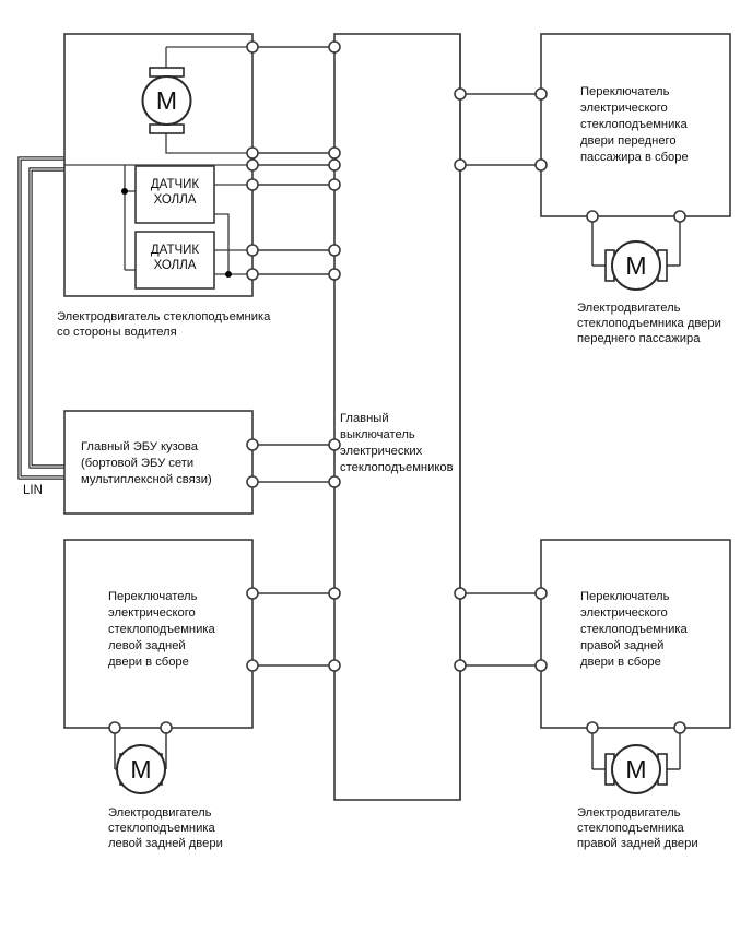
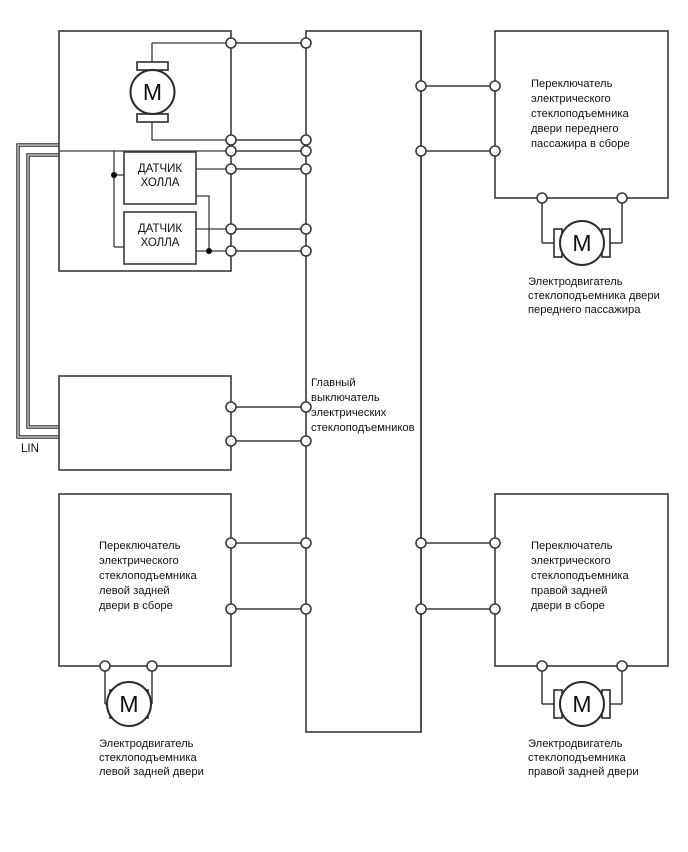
  LIN
  Главный
  выключатель
  электрических
  стеклоподъемников
  M
  ДАТЧИК
  ХОЛЛА
  ДАТЧИК
  ХОЛЛА
- Электродвигатель стеклоподъемника
- со стороны водителя
- Главный ЭБУ кузова
- (бортовой ЭБУ сети
- мультиплексной связи)
  Переключатель
  электрического
  стеклоподъемника
  левой задней
  двери в сборе
  M
  Электродвигатель
  стеклоподъемника
  левой задней двери
  Переключатель
  электрического
  стеклоподъемника
  двери переднего
  пассажира в сборе
  M
  Электродвигатель
  стеклоподъемника двери
  переднего пассажира
  Переключатель
  электрического
  стеклоподъемника
  правой задней
  двери в сборе
  M
  Электродвигатель
  стеклоподъемника
  правой задней двери
